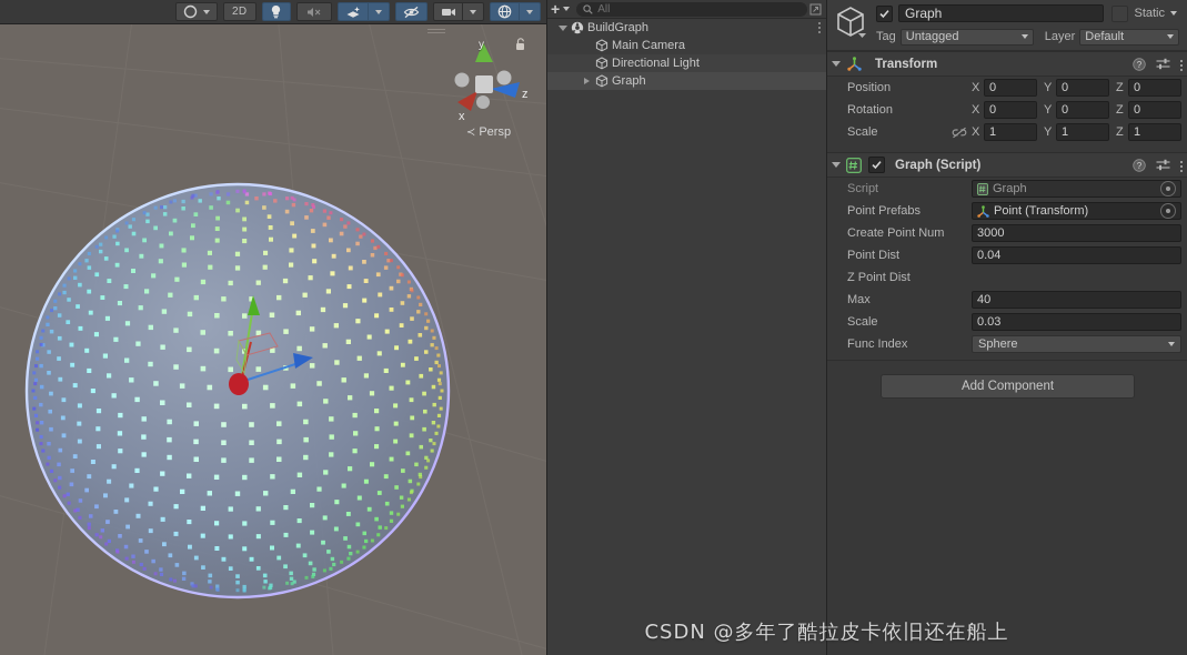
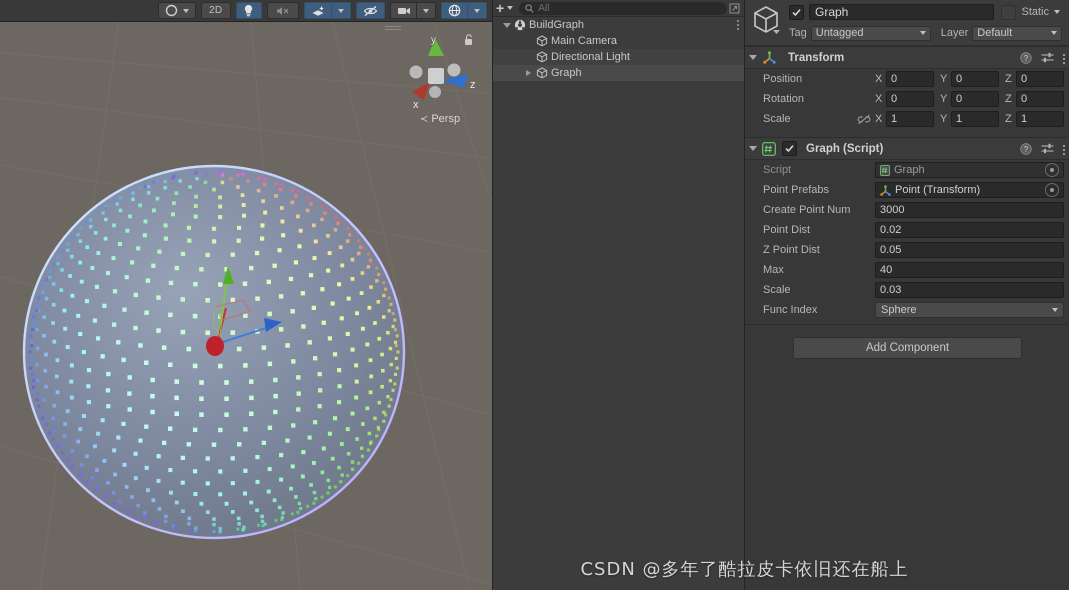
  y
  x
  z
  ≺ Persp
  2D
  +
  All
  BuildGraph
  Main Camera
  Directional Light
  Graph
  Graph
  Static
  Tag
  Untagged
  Layer
  Default
  Transform
  ?
  Position
  X
  0
  Y
  0
  Z
  0
  Rotation
  X
  0
  Y
  0
  Z
  0
  Scale
  X
  1
  Y
  1
  Z
  1
  Graph (Script)
  ?
  Script
  Graph
  Point Prefabs
  Point (Transform)
  Create Point Num
  3000
  Point Dist
- 0.04
+ 0.02
  Z Point Dist
+ 0.05
  Max
  40
  Scale
  0.03
  Func Index
  Sphere
  Add Component
  CSDN @多年了酷拉皮卡依旧还在船上
